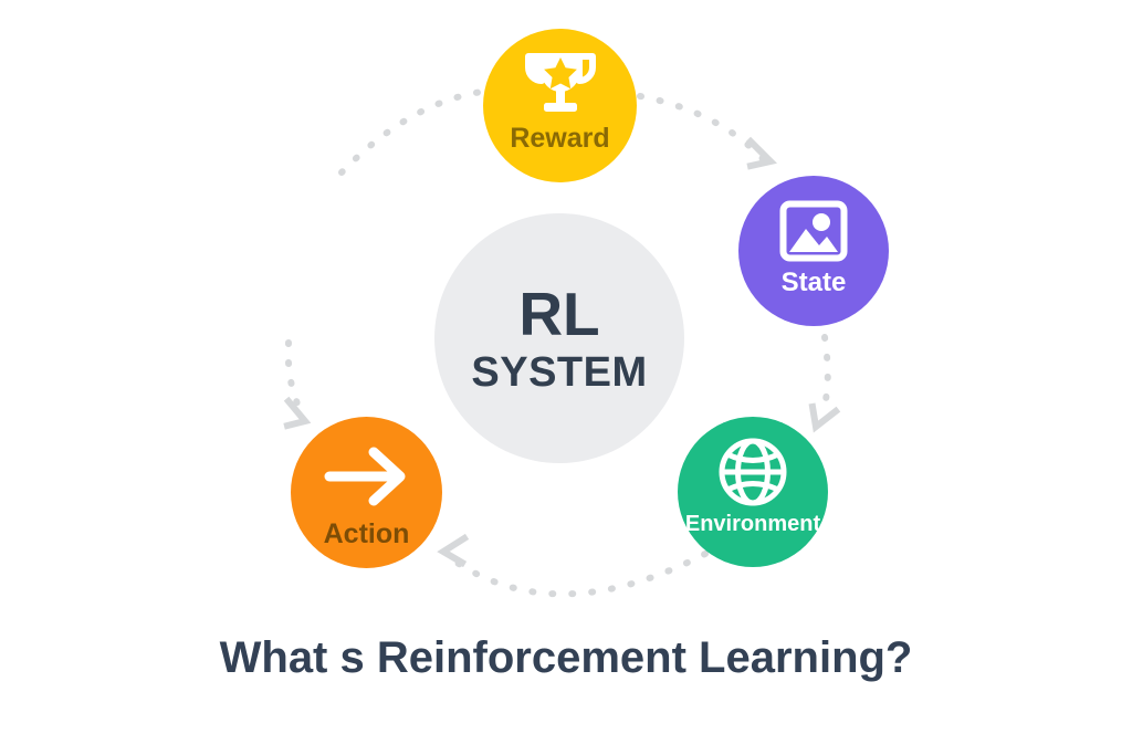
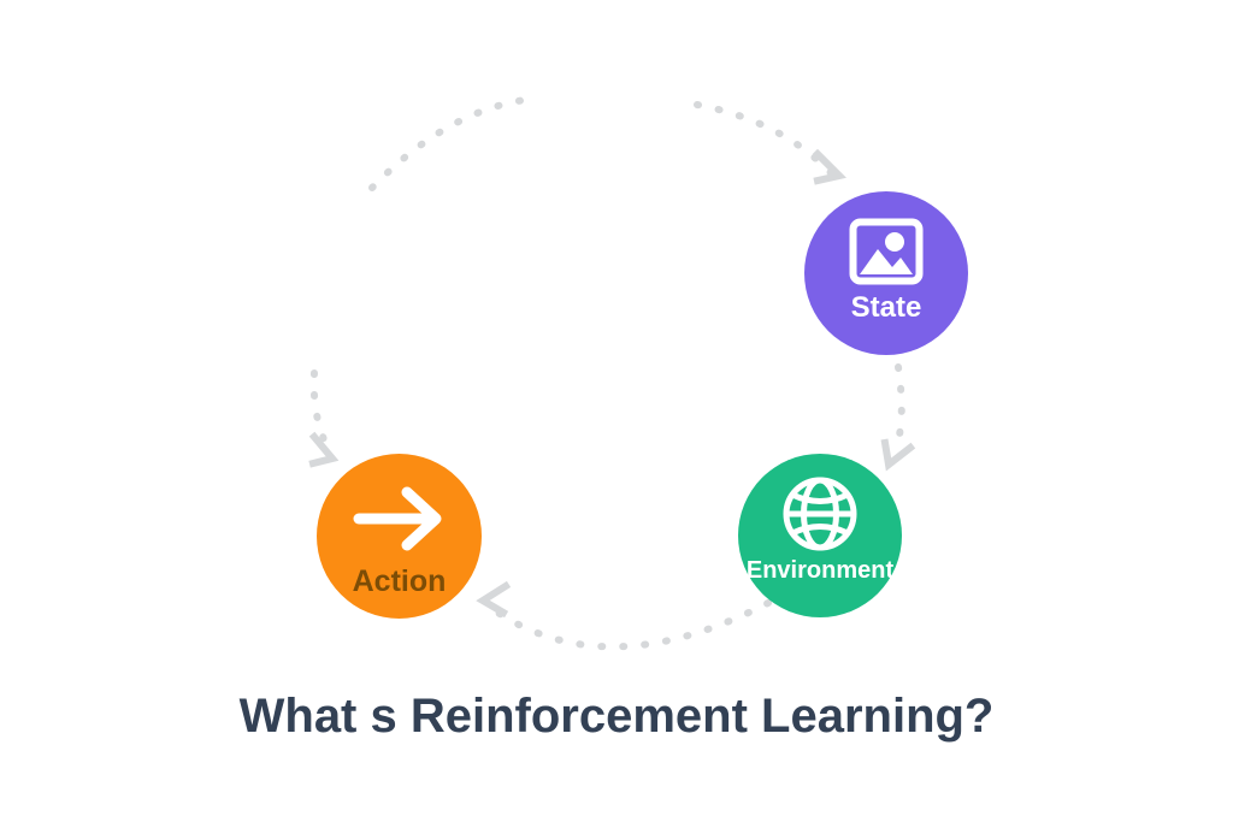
- RL
- SYSTEM
- Reward
  State
  Environment
  Action
  What s Reinforcement Learning?
